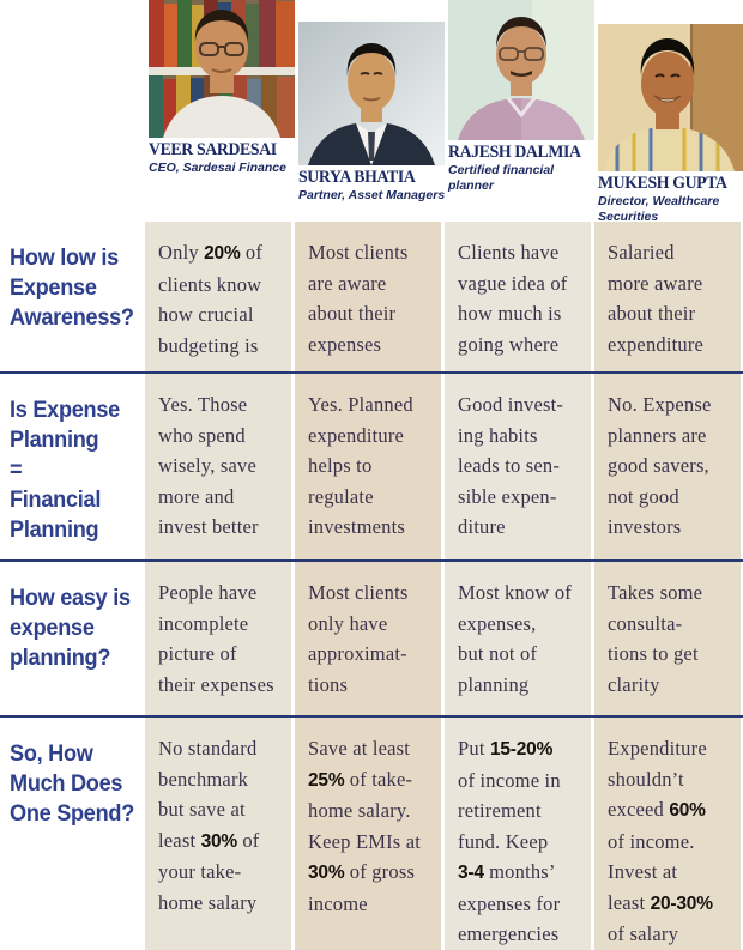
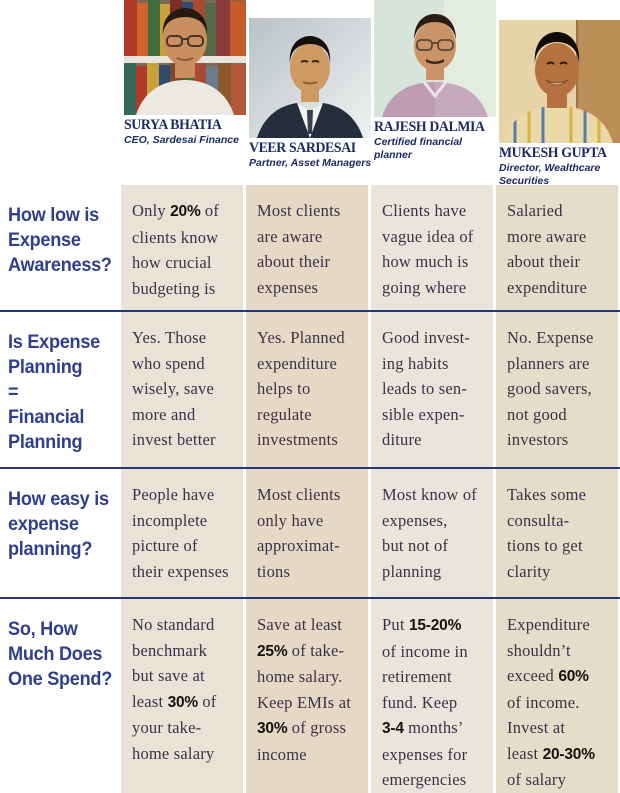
- VEER SARDESAI
+ SURYA BHATIA
  CEO, Sardesai Finance
- SURYA BHATIA
+ VEER SARDESAI
  Partner, Asset Managers
  RAJESH DALMIA
  Certified financial
  planner
  MUKESH GUPTA
  Director, Wealthcare
  Securities
  How low is
  Expense
  Awareness?
  Only 20% of
  clients know
  how crucial
  budgeting is
  Most clients
  are aware
  about their
  expenses
  Clients have
  vague idea of
  how much is
  going where
  Salaried
  more aware
  about their
  expenditure
  Is Expense
  Planning
  =
  Financial
  Planning
  Yes. Those
  who spend
  wisely, save
  more and
  invest better
  Yes. Planned
  expenditure
  helps to
  regulate
  investments
  Good invest-
  ing habits
  leads to sen-
  sible expen-
  diture
  No. Expense
  planners are
  good savers,
  not good
  investors
  How easy is
  expense
  planning?
  People have
  incomplete
  picture of
  their expenses
  Most clients
  only have
  approximat-
  tions
  Most know of
  expenses,
  but not of
  planning
  Takes some
  consulta-
  tions to get
  clarity
  So, How
  Much Does
  One Spend?
  No standard
  benchmark
  but save at
  least 30% of
  your take-
  home salary
  Save at least
  25% of take-
  home salary.
  Keep EMIs at
  30% of gross
  income
  Put 15-20%
  of income in
  retirement
  fund. Keep
  3-4 months’
  expenses for
  emergencies
  Expenditure
  shouldn’t
  exceed 60%
  of income.
  Invest at
  least 20-30%
  of salary
